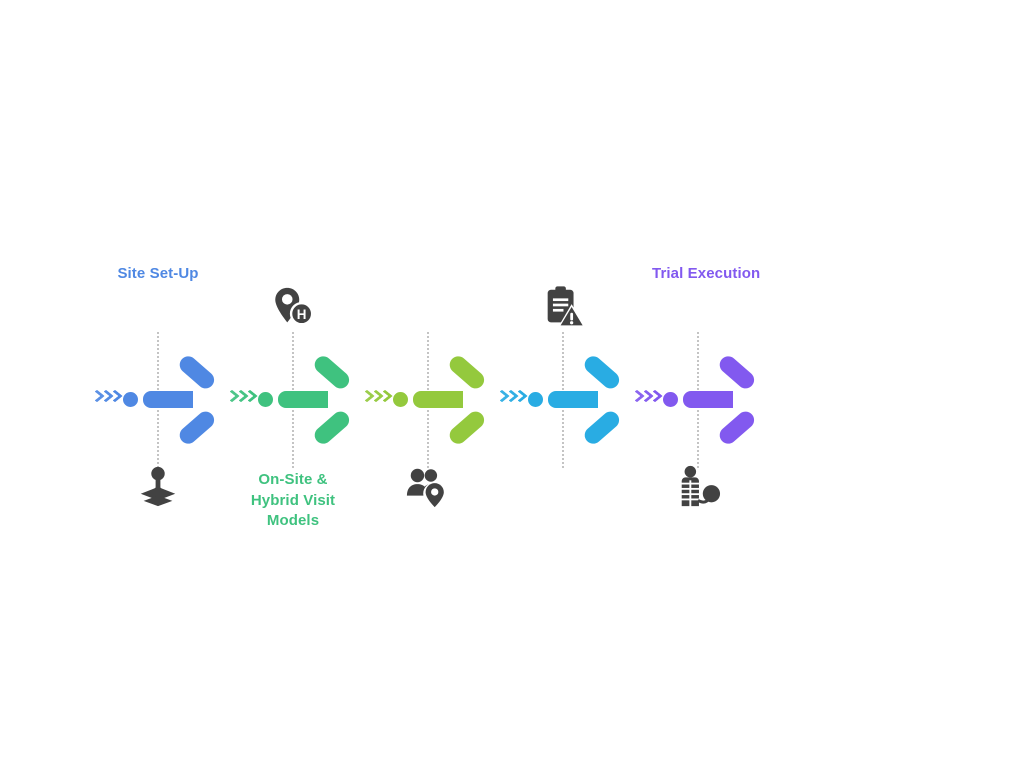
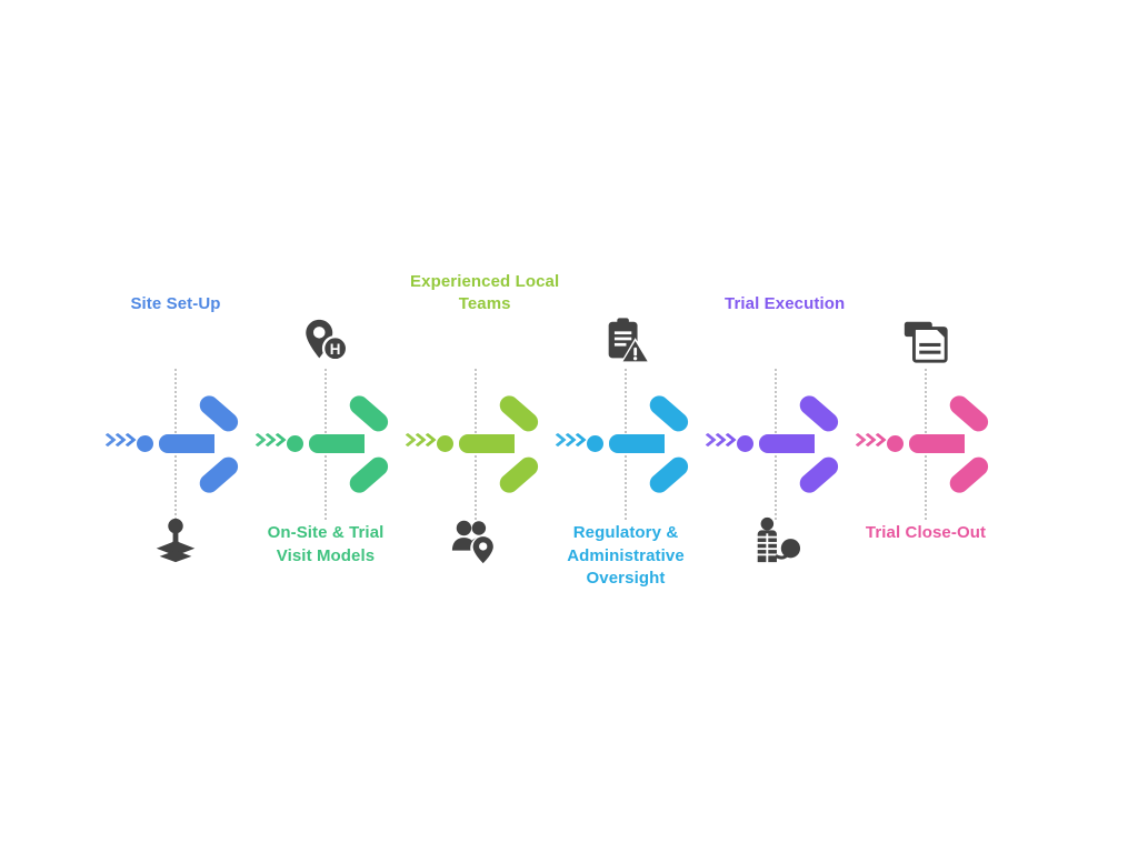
  Site Set-Up
- On-Site & Hybrid Visit Models
+ On-Site & Trial Visit Models
  H
+ Experienced Local Teams
+ Regulatory & Administrative Oversight
  Trial Execution
+ Trial Close-Out
